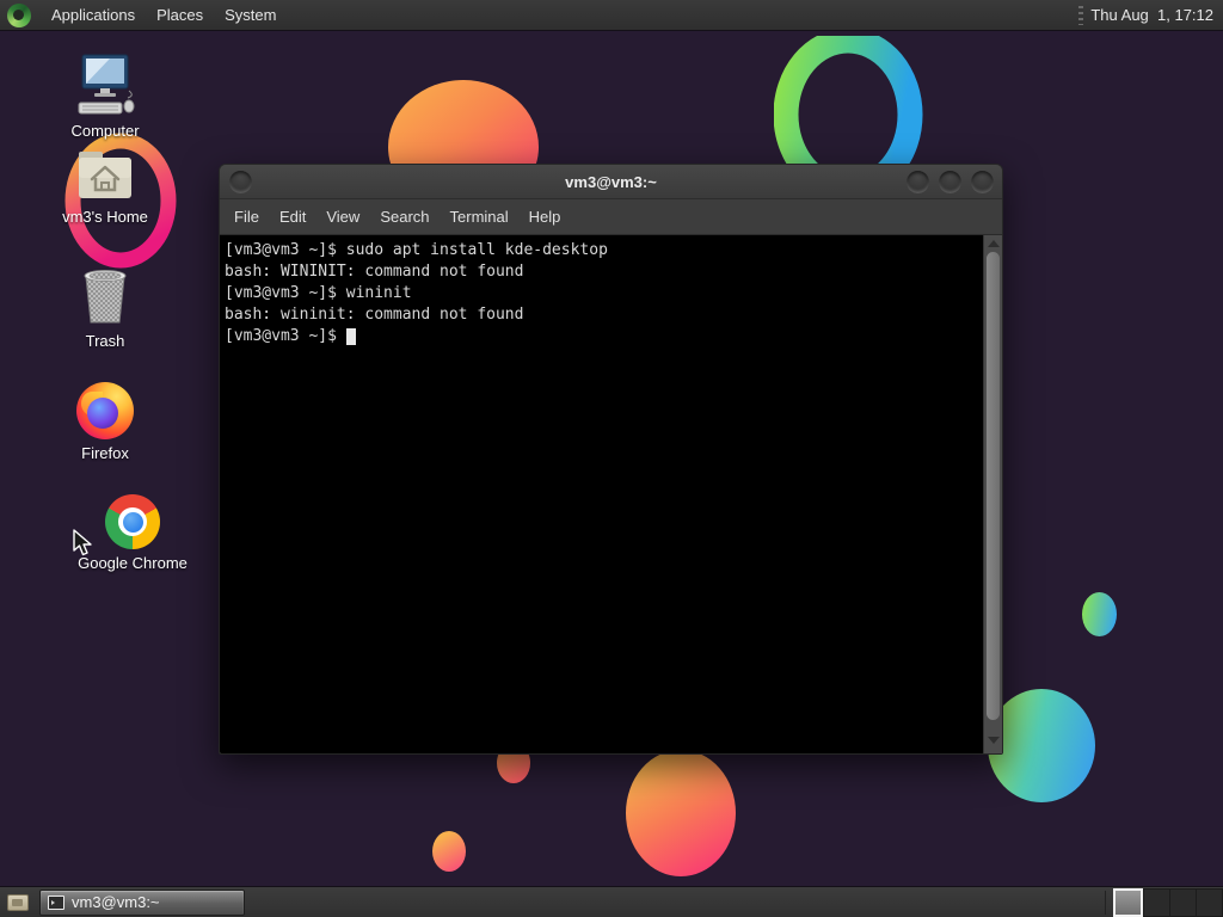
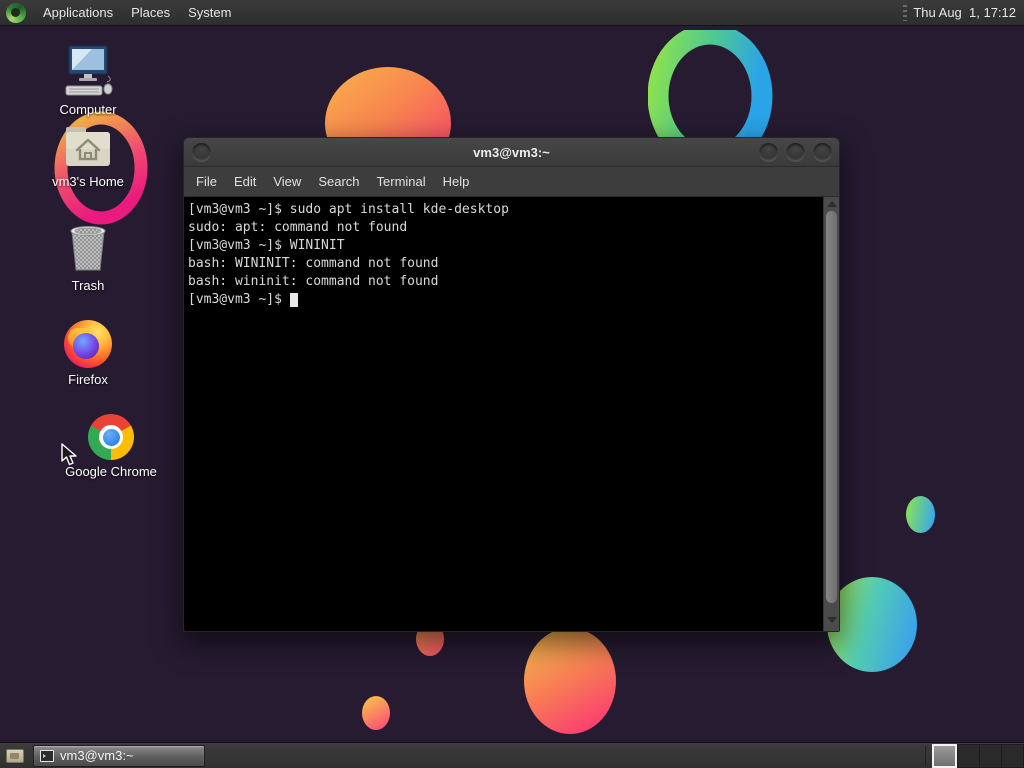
  Computer
  vm3's Home
  Trash
  Firefox
  Google Chrome
  vm3@vm3:~
  File
  Edit
  View
  Search
  Terminal
  Help
  [vm3@vm3 ~]$ sudo apt install kde-desktop
+ sudo: apt: command not found
+ [vm3@vm3 ~]$ WININIT
  bash: WININIT: command not found
- [vm3@vm3 ~]$ wininit
  bash: wininit: command not found
  [vm3@vm3 ~]$
  Applications
  Places
  System
  Thu Aug 1, 17:12
  vm3@vm3:~
